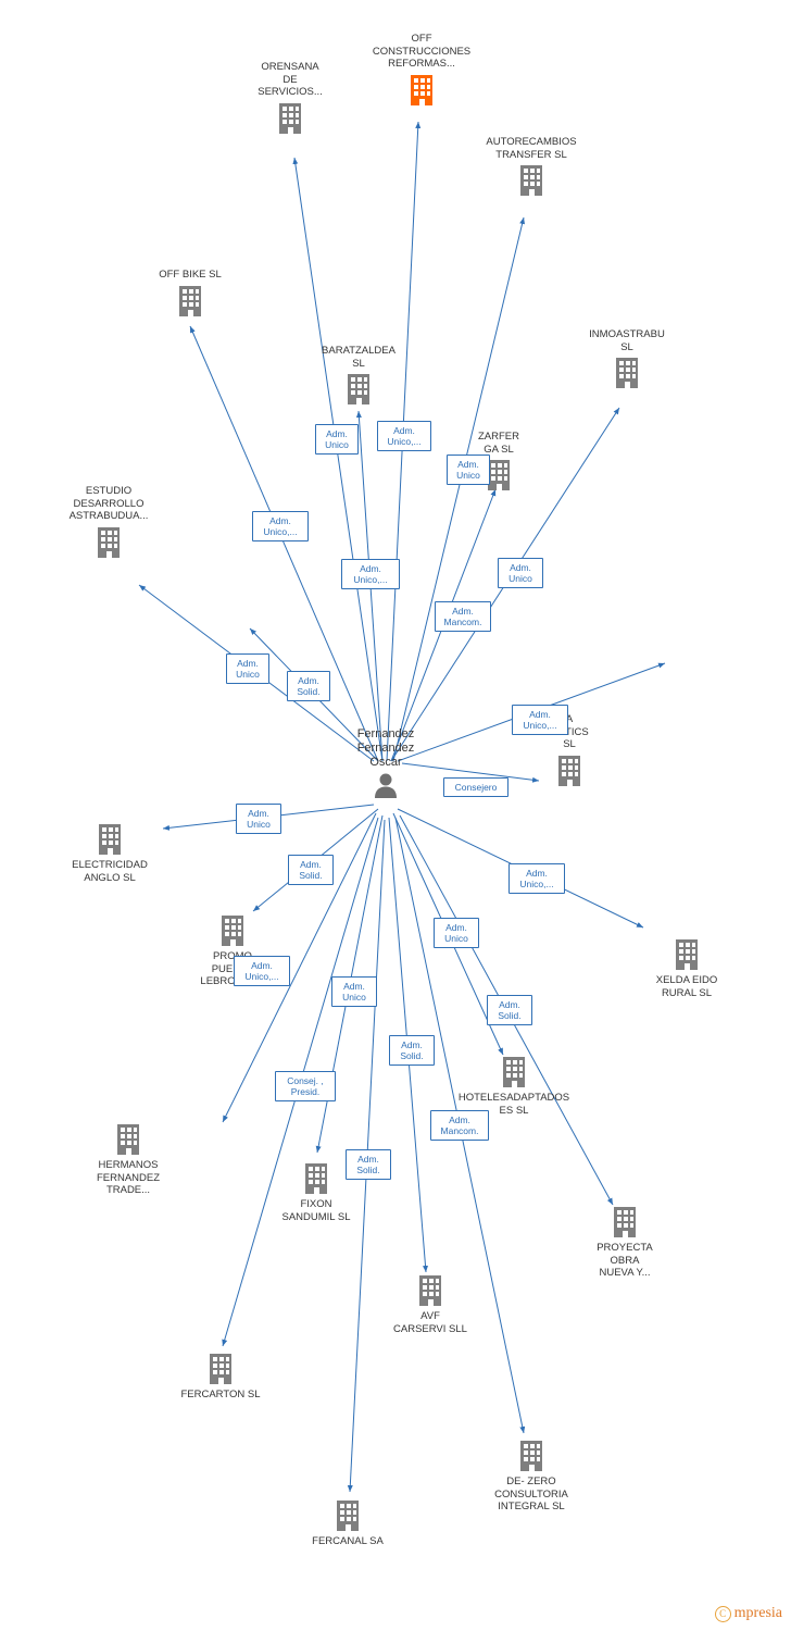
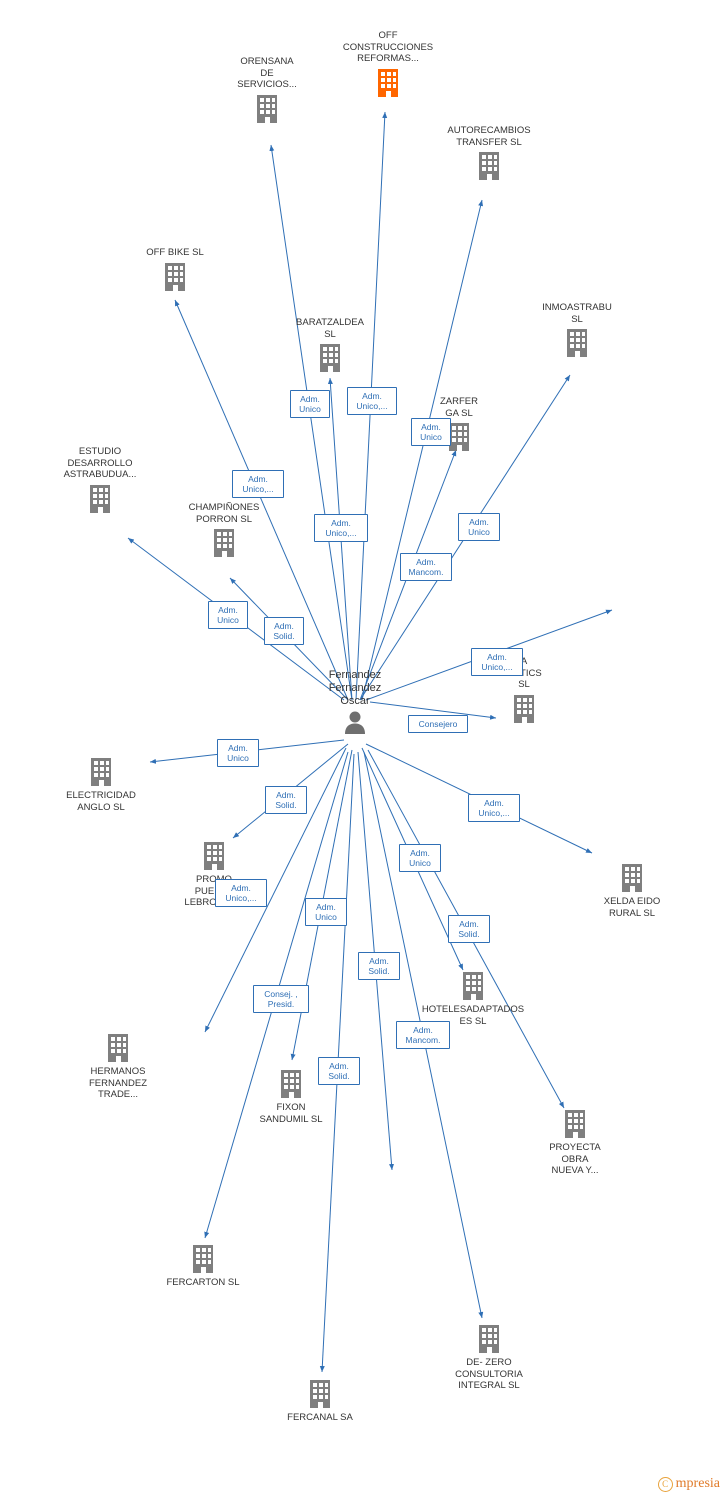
  OFF
  CONSTRUCCIONES
  REFORMAS...
  ORENSANA
  DE
  SERVICIOS...
  AUTORECAMBIOS
  TRANSFER SL
  OFF BIKE SL
  INMOASTRABU
  SL
  BARATZALDEA
  SL
  ZARFER
  GA SL
  ESTUDIO
  DESARROLLO
  ASTRABUDUA...
+ CHAMPIÑONES
+ PORRON SL
  A
  SL
  ELECTRICIDAD
  ANGLO SL
  XELDA EIDO
  RURAL SL
  HOTELESADAPTADOS
  ES SL
  HERMANOS
  FERNANDEZ
  TRADE...
  FIXON
  SANDUMIL SL
  PROYECTA
  OBRA
  NUEVA Y...
- AVF
- CARSERVI SLL
  FERCARTON SL
  DE- ZERO
  CONSULTORIA
  INTEGRAL SL
  FERCANAL SA
  Fernandez
  Fernandez
  Oscar
  Adm.
  Unico
  Adm.
  Unico,...
  Adm.
  Unico
  Adm.
  Unico,...
  Adm.
  Unico
  Adm.
  Unico,...
  Adm.
  Mancom.
  Adm.
  Unico
  Adm.
  Solid.
  Adm.
  Unico,...
  Consejero
  Adm.
  Unico
  Adm.
  Solid.
  Adm.
  Unico,...
  Adm.
  Unico
  Adm.
  Unico,...
  Adm.
  Solid.
  Adm.
  Unico
  Adm.
  Solid.
  Consej. ,
  Presid.
  Adm.
  Mancom.
  Adm.
  Solid.
  C
  mpresia
